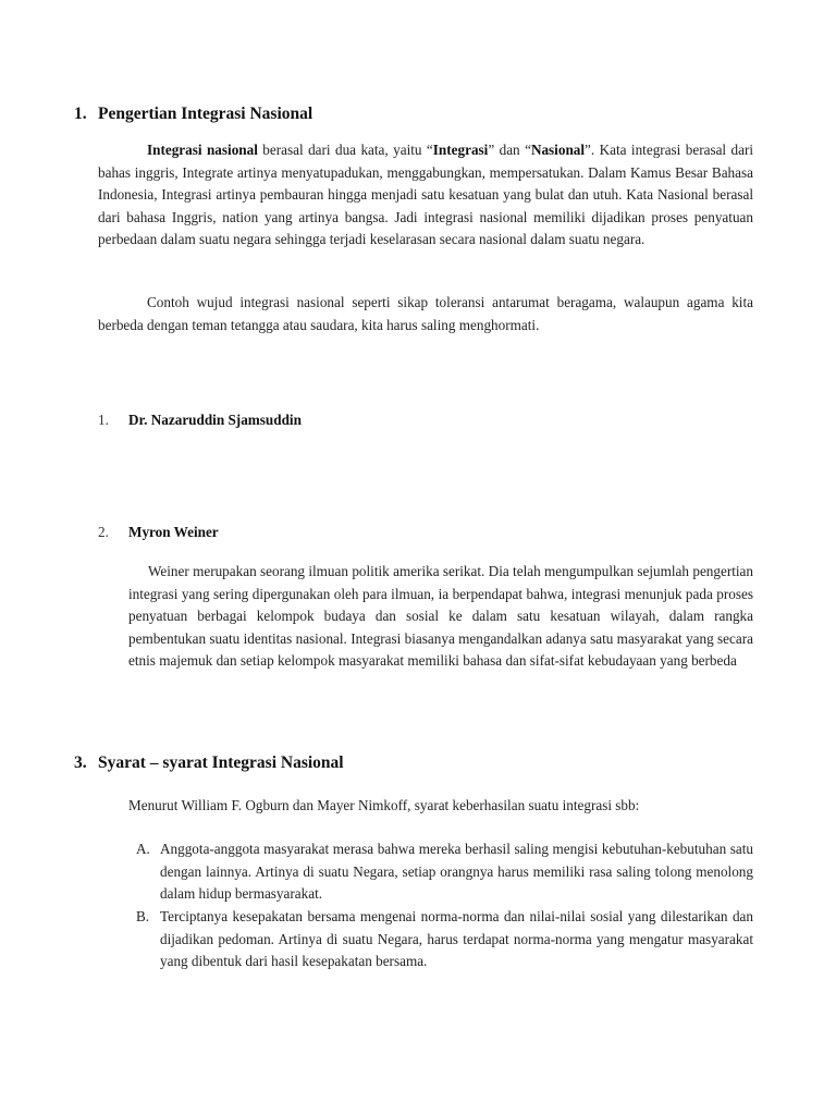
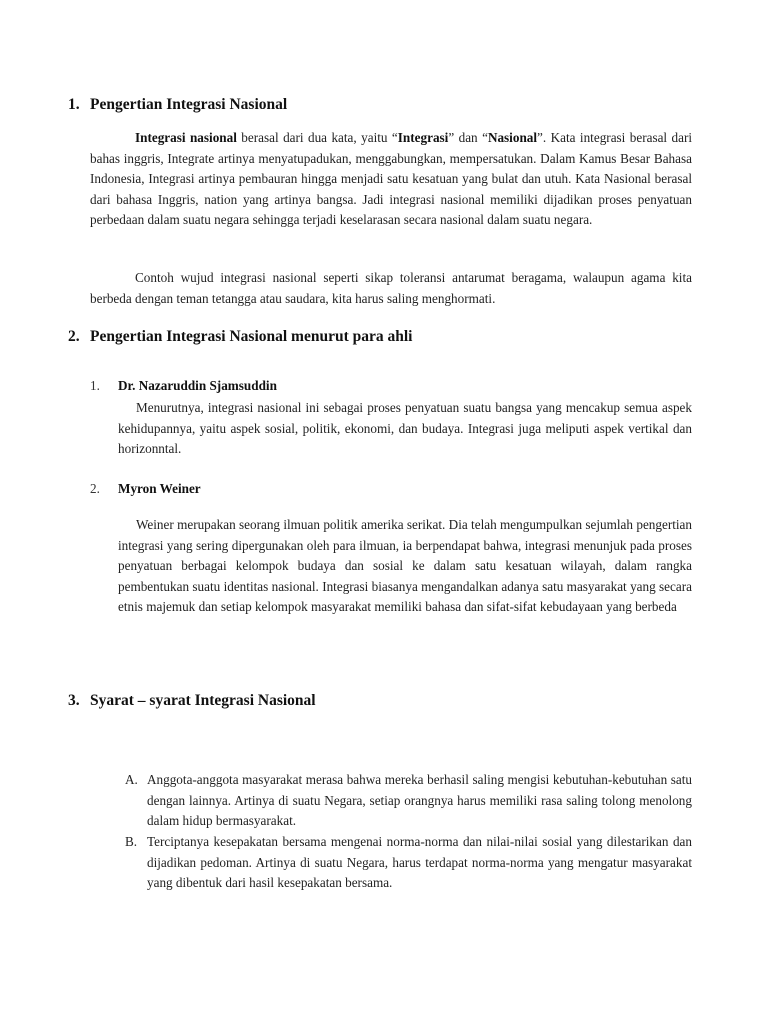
  1. Pengertian Integrasi Nasional
  Integrasi nasional berasal dari dua kata, yaitu “Integrasi” dan “Nasional”. Kata integrasi berasal dari bahas inggris, Integrate artinya menyatupadukan, menggabungkan, mempersatukan. Dalam Kamus Besar Bahasa Indonesia, Integrasi artinya pembauran hingga menjadi satu kesatuan yang bulat dan utuh. Kata Nasional berasal dari bahasa Inggris, nation yang artinya bangsa. Jadi integrasi nasional memiliki dijadikan proses penyatuan perbedaan dalam suatu negara sehingga terjadi keselarasan secara nasional dalam suatu negara.
  Contoh wujud integrasi nasional seperti sikap toleransi antarumat beragama, walaupun agama kita berbeda dengan teman tetangga atau saudara, kita harus saling menghormati.
+ 2. Pengertian Integrasi Nasional menurut para ahli
  1. Dr. Nazaruddin Sjamsuddin
+ Menurutnya, integrasi nasional ini sebagai proses penyatuan suatu bangsa yang mencakup semua aspek kehidupannya, yaitu aspek sosial, politik, ekonomi, dan budaya. Integrasi juga meliputi aspek vertikal dan horizonntal.
  2. Myron Weiner
  Weiner merupakan seorang ilmuan politik amerika serikat. Dia telah mengumpulkan sejumlah pengertian integrasi yang sering dipergunakan oleh para ilmuan, ia berpendapat bahwa, integrasi menunjuk pada proses penyatuan berbagai kelompok budaya dan sosial ke dalam satu kesatuan wilayah, dalam rangka pembentukan suatu identitas nasional. Integrasi biasanya mengandalkan adanya satu masyarakat yang secara etnis majemuk dan setiap kelompok masyarakat memiliki bahasa dan sifat-sifat kebudayaan yang berbeda
  3. Syarat – syarat Integrasi Nasional
- Menurut William F. Ogburn dan Mayer Nimkoff, syarat keberhasilan suatu integrasi sbb:
  A.
  Anggota-anggota masyarakat merasa bahwa mereka berhasil saling mengisi kebutuhan-kebutuhan satu dengan lainnya. Artinya di suatu Negara, setiap orangnya harus memiliki rasa saling tolong menolong dalam hidup bermasyarakat.
  B.
  Terciptanya kesepakatan bersama mengenai norma-norma dan nilai-nilai sosial yang dilestarikan dan dijadikan pedoman. Artinya di suatu Negara, harus terdapat norma-norma yang mengatur masyarakat yang dibentuk dari hasil kesepakatan bersama.
